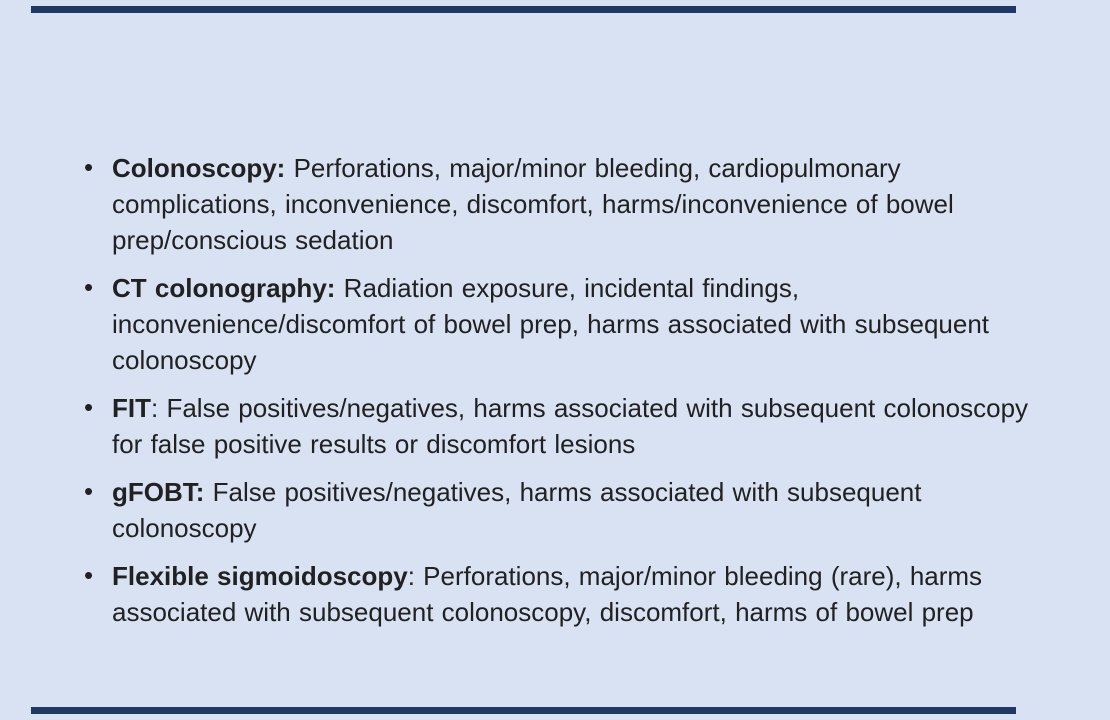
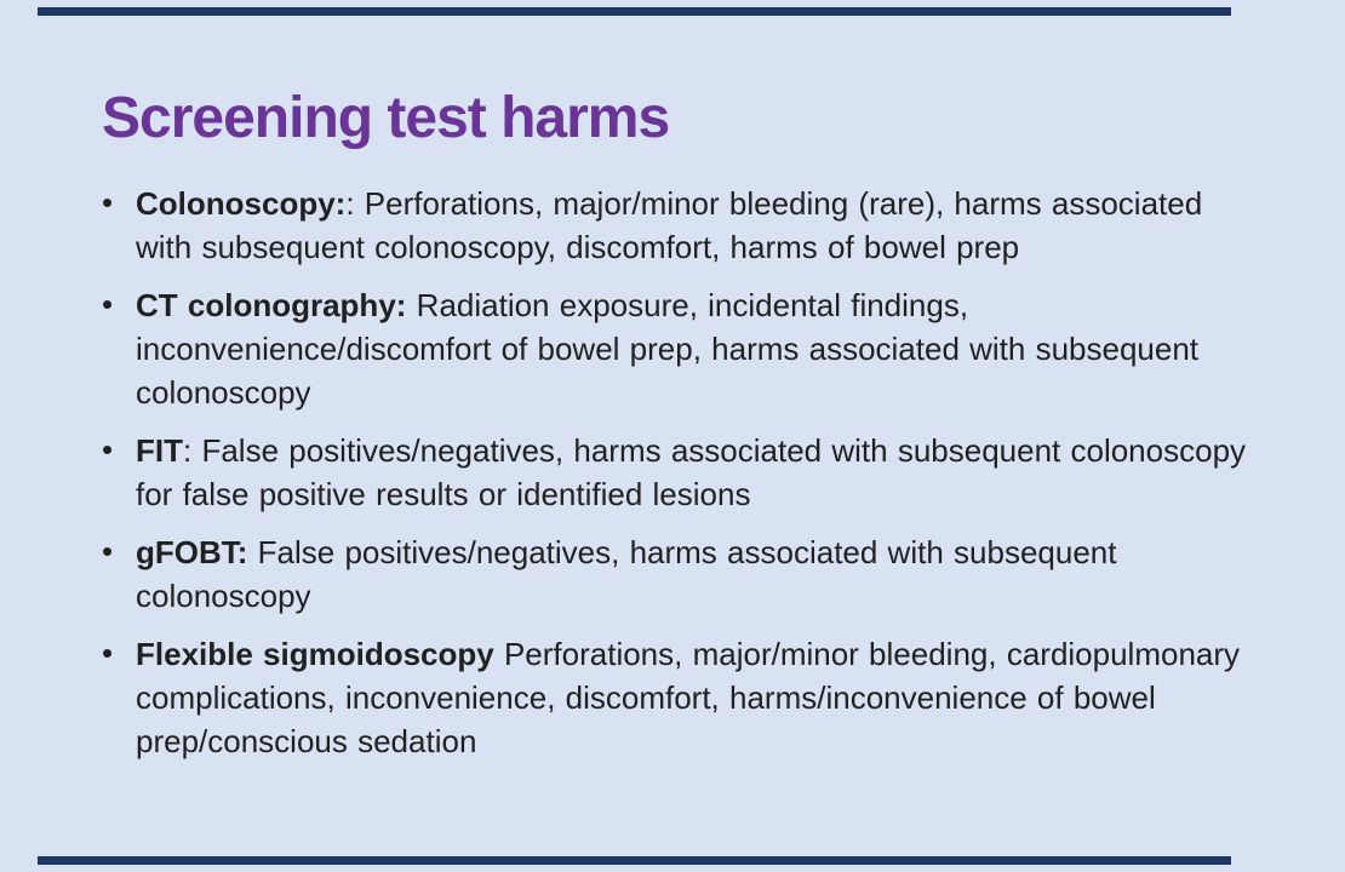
+ Screening test harms
  •
- Colonoscopy: Perforations, major/minor bleeding, cardiopulmonary complications, inconvenience, discomfort, harms/inconvenience of bowel prep/conscious sedation
+ Colonoscopy:: Perforations, major/minor bleeding (rare), harms associated with subsequent colonoscopy, discomfort, harms of bowel prep
  •
  CT colonography: Radiation exposure, incidental findings, inconvenience/discomfort of bowel prep, harms associated with subsequent colonoscopy
  •
- FIT: False positives/negatives, harms associated with subsequent colonoscopy for false positive results or discomfort lesions
+ FIT: False positives/negatives, harms associated with subsequent colonoscopy for false positive results or identified lesions
  •
  gFOBT: False positives/negatives, harms associated with subsequent colonoscopy
  •
- Flexible sigmoidoscopy: Perforations, major/minor bleeding (rare), harms associated with subsequent colonoscopy, discomfort, harms of bowel prep
+ Flexible sigmoidoscopy Perforations, major/minor bleeding, cardiopulmonary complications, inconvenience, discomfort, harms/inconvenience of bowel prep/conscious sedation
